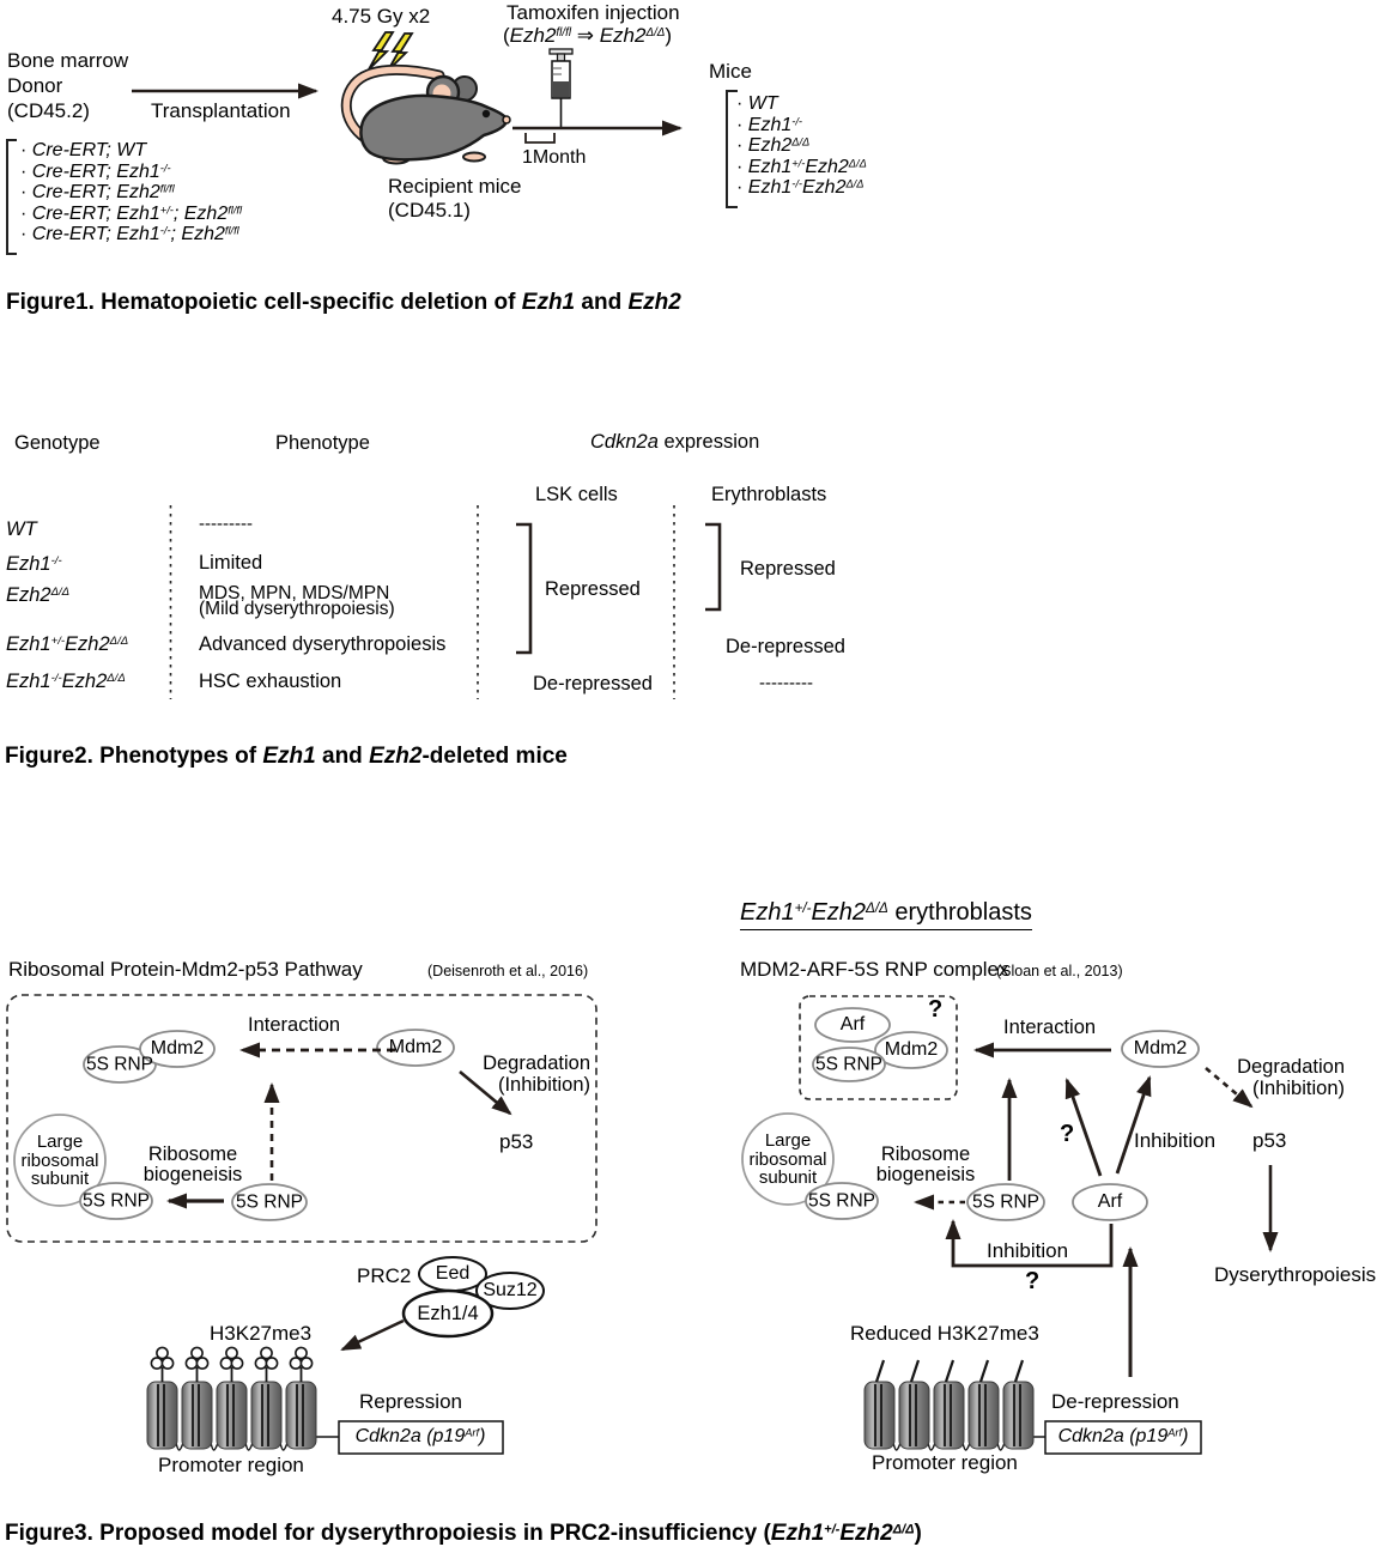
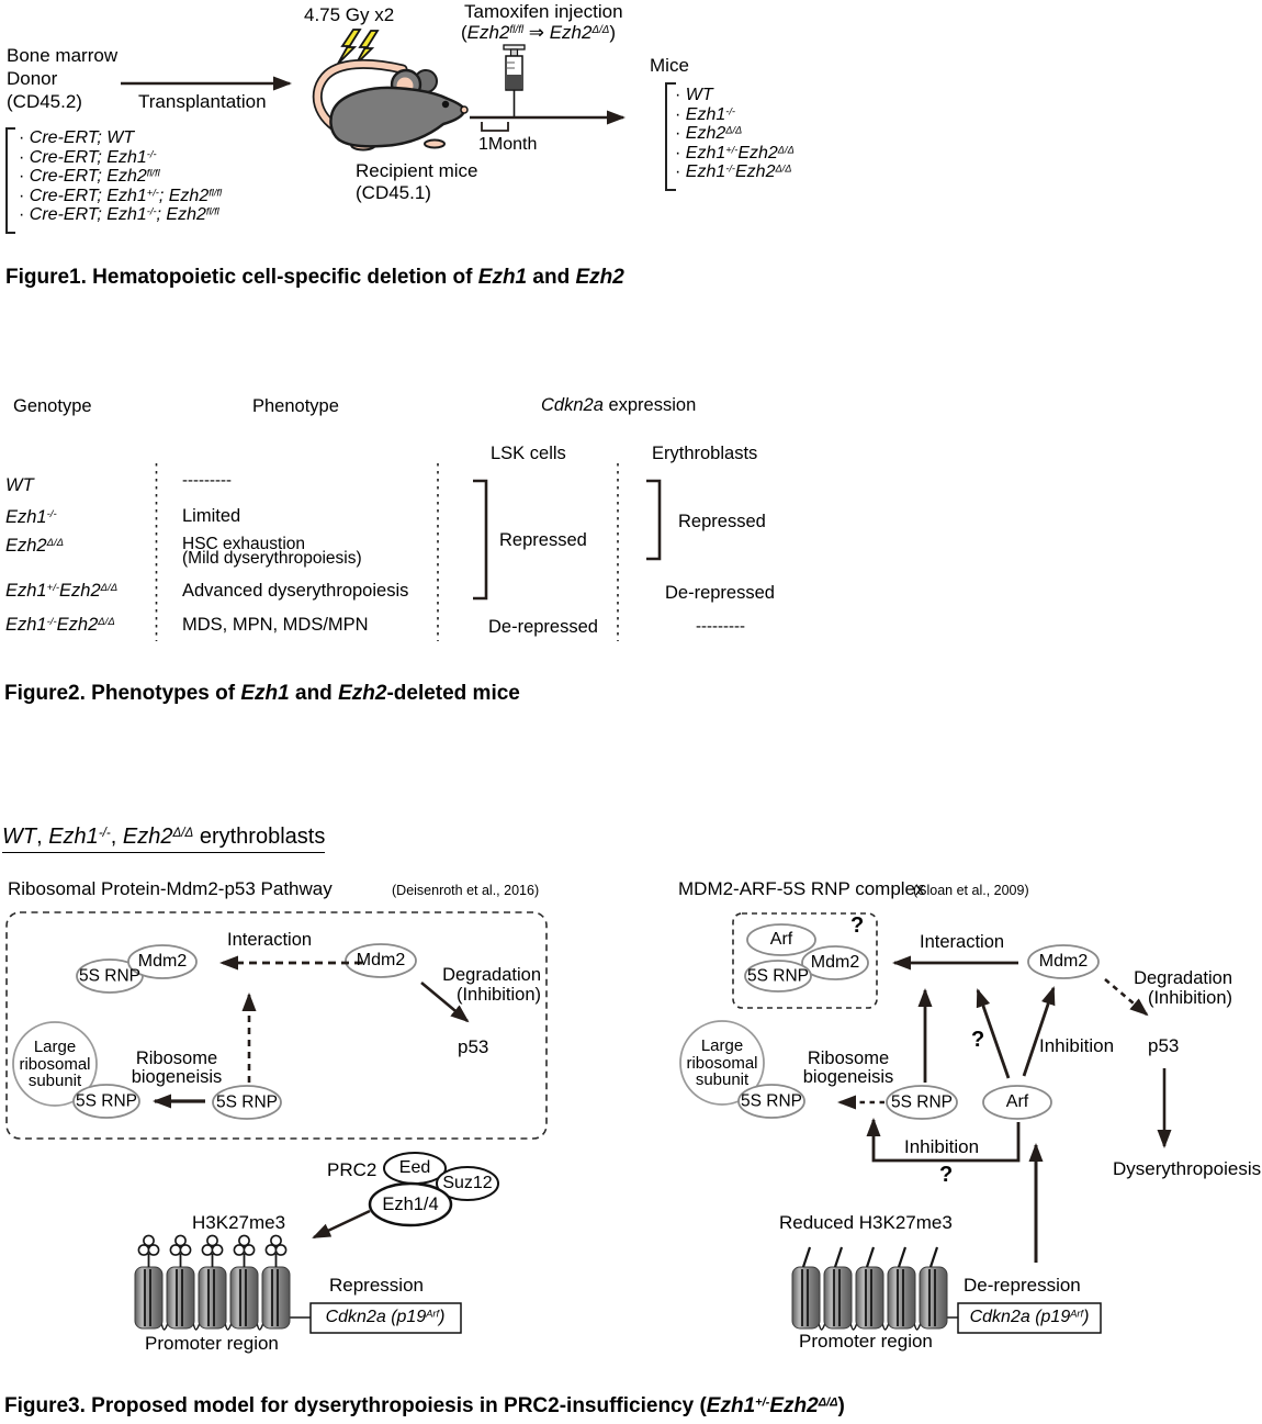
  4.75 Gy x2
  Tamoxifen injection
  (Ezh2fl/fl ⇒ Ezh2Δ/Δ)
  Bone marrow
  Donor
  (CD45.2)
  Transplantation
  · Cre-ERT; WT
  · Cre-ERT; Ezh1-/-
  · Cre-ERT; Ezh2fl/fl
  · Cre-ERT; Ezh1+/-; Ezh2fl/fl
  · Cre-ERT; Ezh1-/-; Ezh2fl/fl
  Recipient mice
  (CD45.1)
  1Month
  Mice
  · WT
  · Ezh1-/-
  · Ezh2Δ/Δ
  · Ezh1+/-Ezh2Δ/Δ
  · Ezh1-/-Ezh2Δ/Δ
  Figure1. Hematopoietic cell-specific deletion of Ezh1 and Ezh2
  Genotype
  Phenotype
  Cdkn2a expression
  LSK cells
  Erythroblasts
  WT
  Ezh1-/-
  Ezh2Δ/Δ
  Ezh1+/-Ezh2Δ/Δ
  Ezh1-/-Ezh2Δ/Δ
  ---------
  Limited
- MDS, MPN, MDS/MPN
+ HSC exhaustion
  (Mild dyserythropoiesis)
  Advanced dyserythropoiesis
- HSC exhaustion
+ MDS, MPN, MDS/MPN
  Repressed
  De-repressed
  Repressed
  De-repressed
  ---------
  Figure2. Phenotypes of Ezh1 and Ezh2-deleted mice
+ WT, Ezh1-/-, Ezh2Δ/Δ erythroblasts
  Ribosomal Protein-Mdm2-p53 Pathway
  (Deisenroth et al., 2016)
  Interaction
  5S RNP
  Mdm2
  Mdm2
  Degradation
  (Inhibition)
  p53
  Large
  ribosomal
  subunit
  5S RNP
  Ribosome
  biogeneisis
  5S RNP
  PRC2
  Eed
  Suz12
  Ezh1/4
  H3K27me3
  Repression
  Cdkn2a (p19Arf)
  Promoter region
- Ezh1+/-Ezh2Δ/Δ erythroblasts
  MDM2-ARF-5S RNP complex
- (Sloan et al., 2013)
+ (Sloan et al., 2009)
  Arf
  Mdm2
  5S RNP
  ?
  Interaction
  Mdm2
  Degradation
  (Inhibition)
  p53
  Large
  ribosomal
  subunit
  5S RNP
  Ribosome
  biogeneisis
  5S RNP
  ?
  Inhibition
  Arf
  Inhibition
  ?
  Reduced H3K27me3
  De-repression
  Cdkn2a (p19Arf)
  Promoter region
  Dyserythropoiesis
  Figure3. Proposed model for dyserythropoiesis in PRC2-insufficiency (Ezh1+/-Ezh2Δ/Δ)
